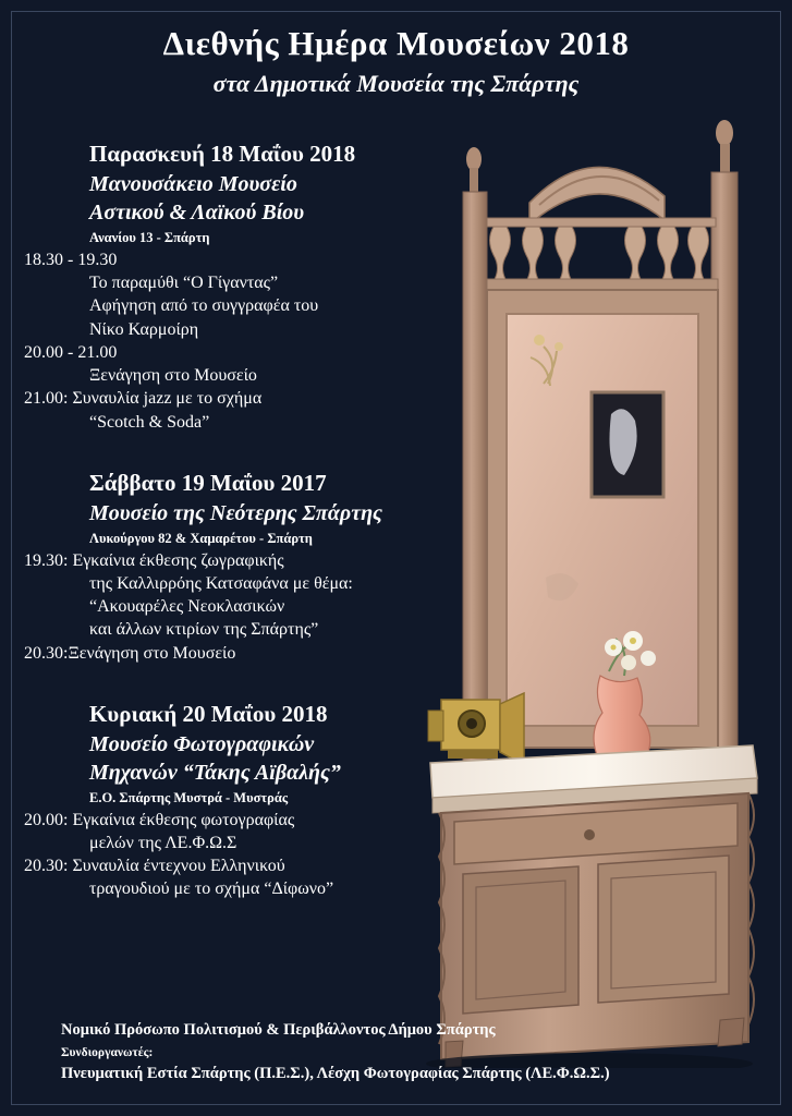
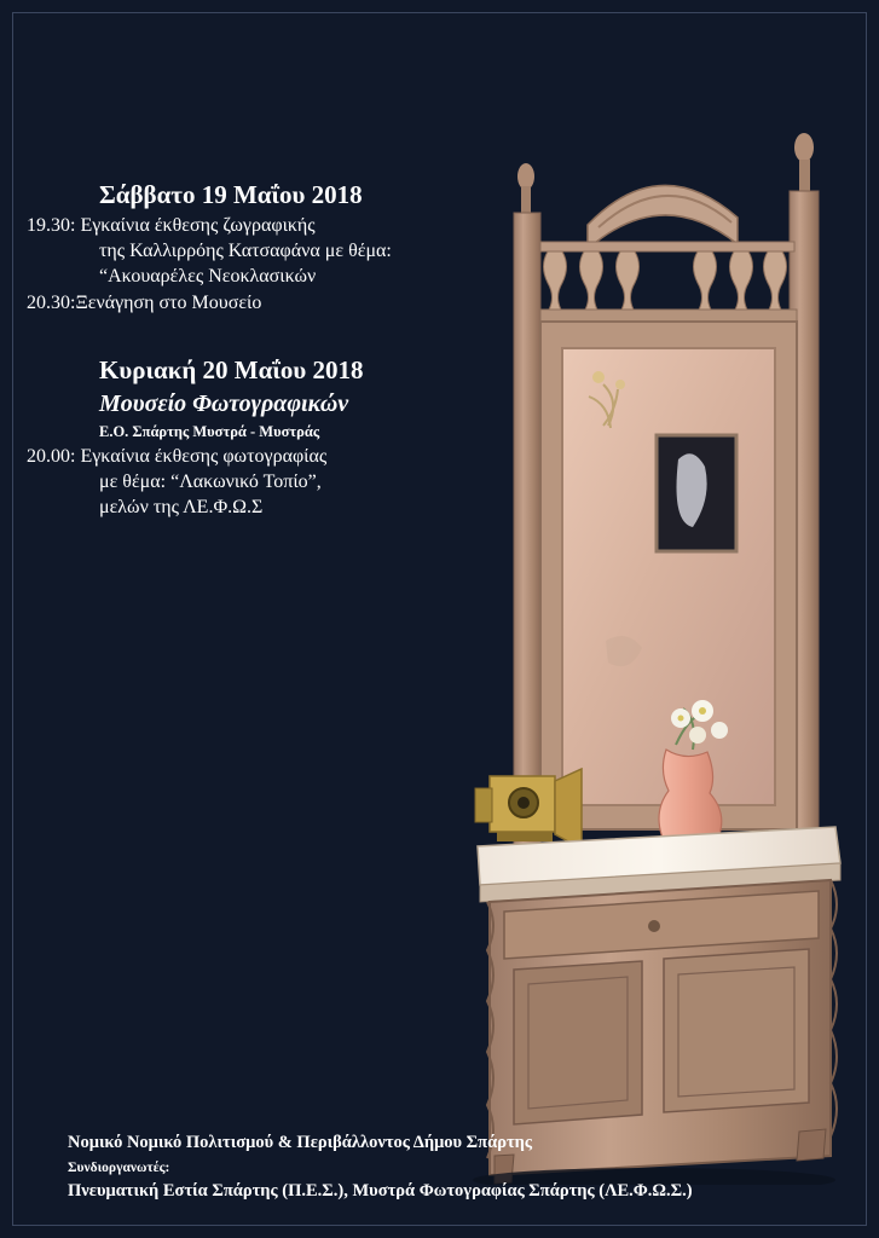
- Διεθνής Ημέρα Μουσείων 2018
- στα Δημοτικά Μουσεία της Σπάρτης
- Παρασκευή 18 Μαΐου 2018
- Μανουσάκειο Μουσείο
- Αστικού & Λαϊκού Βίου
- Ανανίου 13 - Σπάρτη
- 18.30 - 19.30
- Το παραμύθι “Ο Γίγαντας”
- Αφήγηση από το συγγραφέα του
- Νίκο Καρμοίρη
- 20.00 - 21.00
- Ξενάγηση στο Μουσείο
- 21.00: Συναυλία jazz με το σχήμα
- “Scotch & Soda”
- Σάββατο 19 Μαΐου 2017
+ Σάββατο 19 Μαΐου 2018
- Μουσείο της Νεότερης Σπάρτης
- Λυκούργου 82 & Χαμαρέτου - Σπάρτη
  19.30: Εγκαίνια έκθεσης ζωγραφικής
  της Καλλιρρόης Κατσαφάνα με θέμα:
  “Ακουαρέλες Νεοκλασικών
- και άλλων κτιρίων της Σπάρτης”
  20.30:Ξενάγηση στο Μουσείο
  Κυριακή 20 Μαΐου 2018
  Μουσείο Φωτογραφικών
- Μηχανών “Τάκης Αϊβαλής”
  Ε.Ο. Σπάρτης Μυστρά - Μυστράς
  20.00: Εγκαίνια έκθεσης φωτογραφίας
+ με θέμα: “Λακωνικό Τοπίο”,
  μελών της ΛΕ.Φ.Ω.Σ
- 20.30: Συναυλία έντεχνου Ελληνικού
- τραγουδιού με το σχήμα “Δίφωνο”
- Νομικό Πρόσωπο Πολιτισμού & Περιβάλλοντος Δήμου Σπάρτης
+ Νομικό Νομικό Πολιτισμού & Περιβάλλοντος Δήμου Σπάρτης
  Συνδιοργανωτές:
- Πνευματική Εστία Σπάρτης (Π.Ε.Σ.), Λέσχη Φωτογραφίας Σπάρτης (ΛΕ.Φ.Ω.Σ.)
+ Πνευματική Εστία Σπάρτης (Π.Ε.Σ.), Μυστρά Φωτογραφίας Σπάρτης (ΛΕ.Φ.Ω.Σ.)
